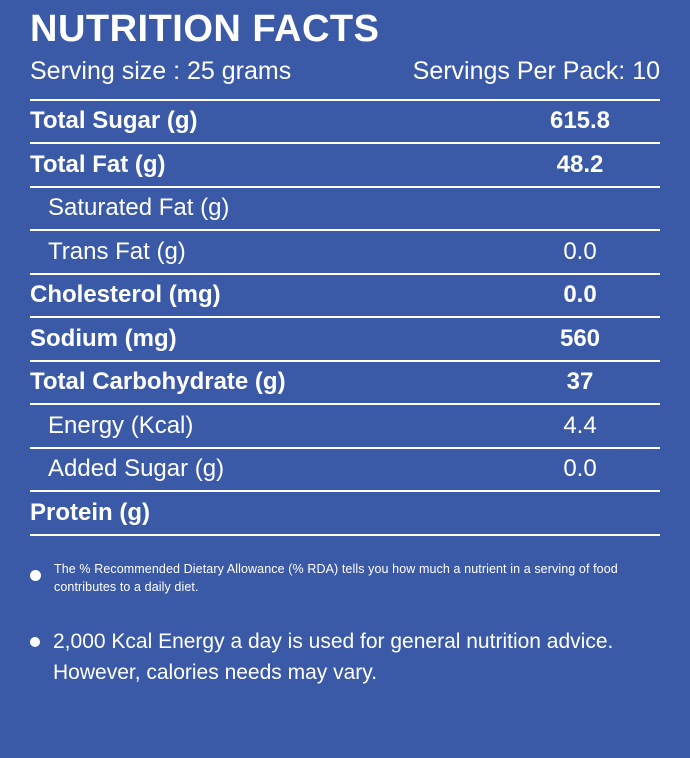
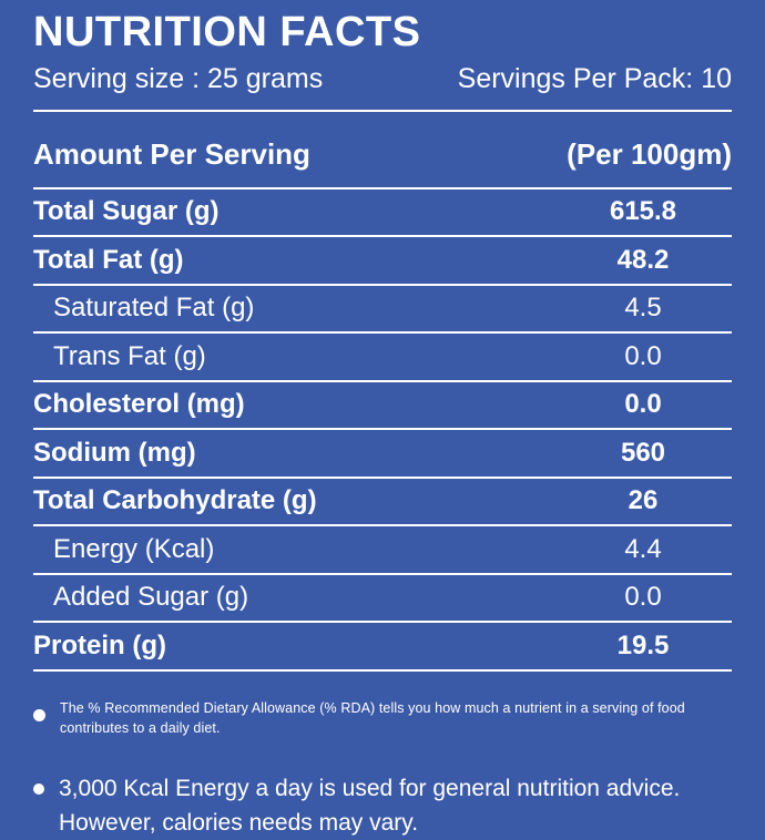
  NUTRITION FACTS
  Serving size : 25 grams
  Servings Per Pack: 10
+ Amount Per Serving
+ (Per 100gm)
  Total Sugar (g)
  615.8
  Total Fat (g)
  48.2
  Saturated Fat (g)
+ 4.5
  Trans Fat (g)
  0.0
  Cholesterol (mg)
  0.0
  Sodium (mg)
  560
  Total Carbohydrate (g)
- 37
+ 26
  Energy (Kcal)
  4.4
  Added Sugar (g)
  0.0
  Protein (g)
+ 19.5
  The % Recommended Dietary Allowance (% RDA) tells you how much a nutrient in a serving of food contributes to a daily diet.
- 2,000 Kcal Energy a day is used for general nutrition advice. However, calories needs may vary.
+ 3,000 Kcal Energy a day is used for general nutrition advice. However, calories needs may vary.
